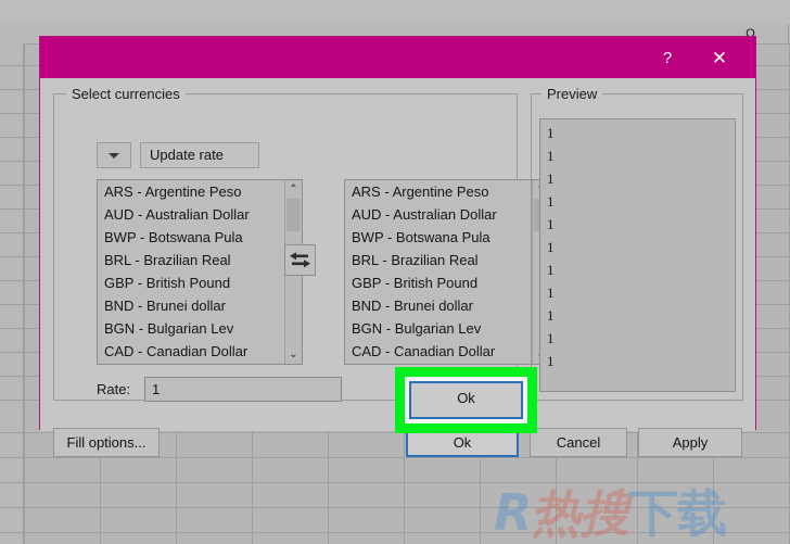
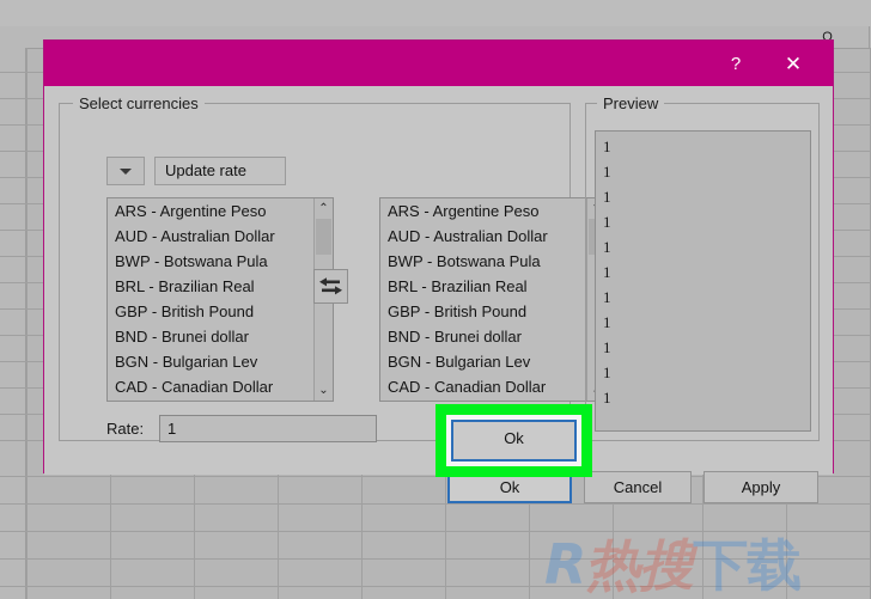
  O
  R热搜下载
  ?
  ✕
  Select currencies
  Update rate
  ARS - Argentine Peso
  AUD - Australian Dollar
  BWP - Botswana Pula
  BRL - Brazilian Real
  GBP - British Pound
  BND - Brunei dollar
  BGN - Bulgarian Lev
  CAD - Canadian Dollar
  ⌃
  ⌄
  ARS - Argentine Peso
  AUD - Australian Dollar
  BWP - Botswana Pula
  BRL - Brazilian Real
  GBP - British Pound
  BND - Brunei dollar
  BGN - Bulgarian Lev
  CAD - Canadian Dollar
  Rate:
  1
  1
  1
  1
  1
  1
  1
  1
  1
  1
  1
  1
  Preview
- Fill options...
  Ok
  Cancel
  Apply
  Ok
